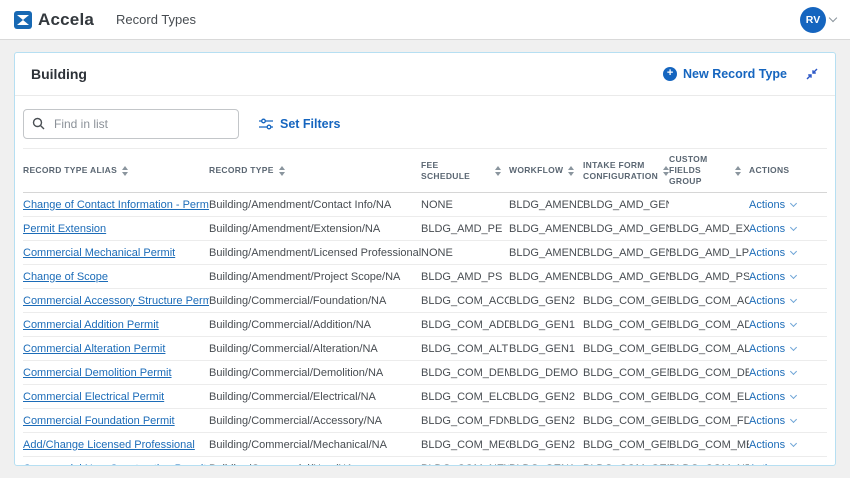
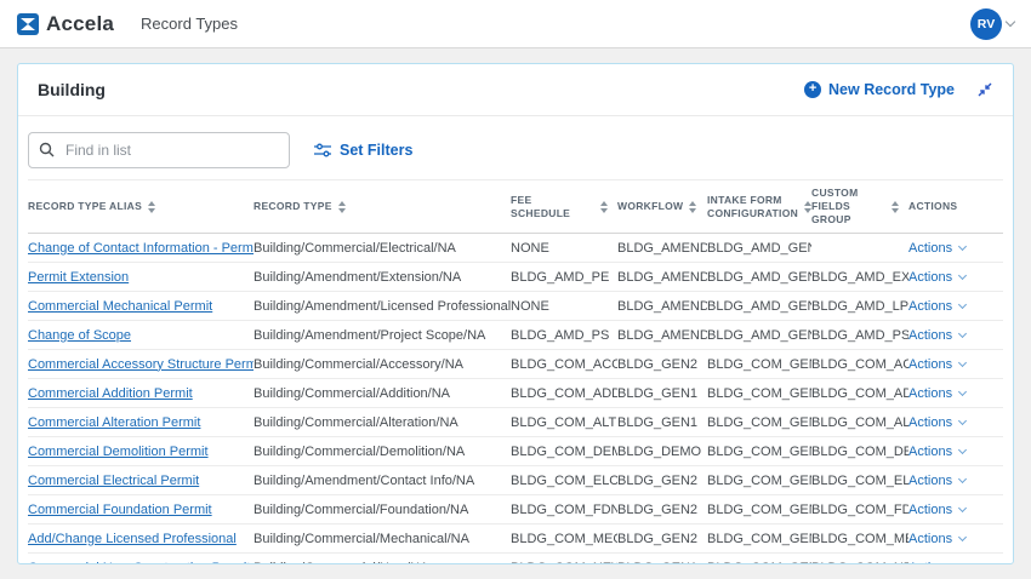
  Accela
  Record Types
  RV
  Building
  +
  New Record Type
  Find in list
  Set Filters
  RECORD TYPE ALIAS	RECORD TYPE	FEE SCHEDULE	WORKFLOW	INTAKE FORM CONFIGURATION	CUSTOM FIELDS GROUP	ACTIONS
- Change of Contact Information - Perm	Building/Amendment/Contact Info/NA	NONE	BLDG_AMEND	BLDG_AMD_GE		Actions
+ Change of Contact Information - Perm	Building/Commercial/Electrical/NA	NONE	BLDG_AMEND	BLDG_AMD_GE		Actions
  Permit Extension	Building/Amendment/Extension/NA	BLDG_AMD_PE	BLDG_AMEND	BLDG_AMD_GE	BLDG_AMD_EX	Actions
  Commercial Mechanical Permit	Building/Amendment/Licensed Professional	NONE	BLDG_AMEND	BLDG_AMD_GE	BLDG_AMD_LP	Actions
  Change of Scope	Building/Amendment/Project Scope/NA	BLDG_AMD_PS	BLDG_AMEND	BLDG_AMD_GE	BLDG_AMD_PS	Actions
- Commercial Accessory Structure Perm	Building/Commercial/Foundation/NA	BLDG_COM_ACC	BLDG_GEN2	BLDG_COM_GE	BLDG_COM_AC	Actions
+ Commercial Accessory Structure Perm	Building/Commercial/Accessory/NA	BLDG_COM_ACC	BLDG_GEN2	BLDG_COM_GE	BLDG_COM_AC	Actions
  Commercial Addition Permit	Building/Commercial/Addition/NA	BLDG_COM_ADD	BLDG_GEN1	BLDG_COM_GE	BLDG_COM_AD	Actions
  Commercial Alteration Permit	Building/Commercial/Alteration/NA	BLDG_COM_ALT	BLDG_GEN1	BLDG_COM_GE	BLDG_COM_AL	Actions
  Commercial Demolition Permit	Building/Commercial/Demolition/NA	BLDG_COM_DEM	BLDG_DEMO	BLDG_COM_GE	BLDG_COM_DE	Actions
- Commercial Electrical Permit	Building/Commercial/Electrical/NA	BLDG_COM_ELC	BLDG_GEN2	BLDG_COM_GE	BLDG_COM_EL	Actions
+ Commercial Electrical Permit	Building/Amendment/Contact Info/NA	BLDG_COM_ELC	BLDG_GEN2	BLDG_COM_GE	BLDG_COM_EL	Actions
- Commercial Foundation Permit	Building/Commercial/Accessory/NA	BLDG_COM_FDN	BLDG_GEN2	BLDG_COM_GE	BLDG_COM_FD	Actions
+ Commercial Foundation Permit	Building/Commercial/Foundation/NA	BLDG_COM_FDN	BLDG_GEN2	BLDG_COM_GE	BLDG_COM_FD	Actions
  Add/Change Licensed Professional	Building/Commercial/Mechanical/NA	BLDG_COM_ME	BLDG_GEN2	BLDG_COM_GE	BLDG_COM_M	Actions
